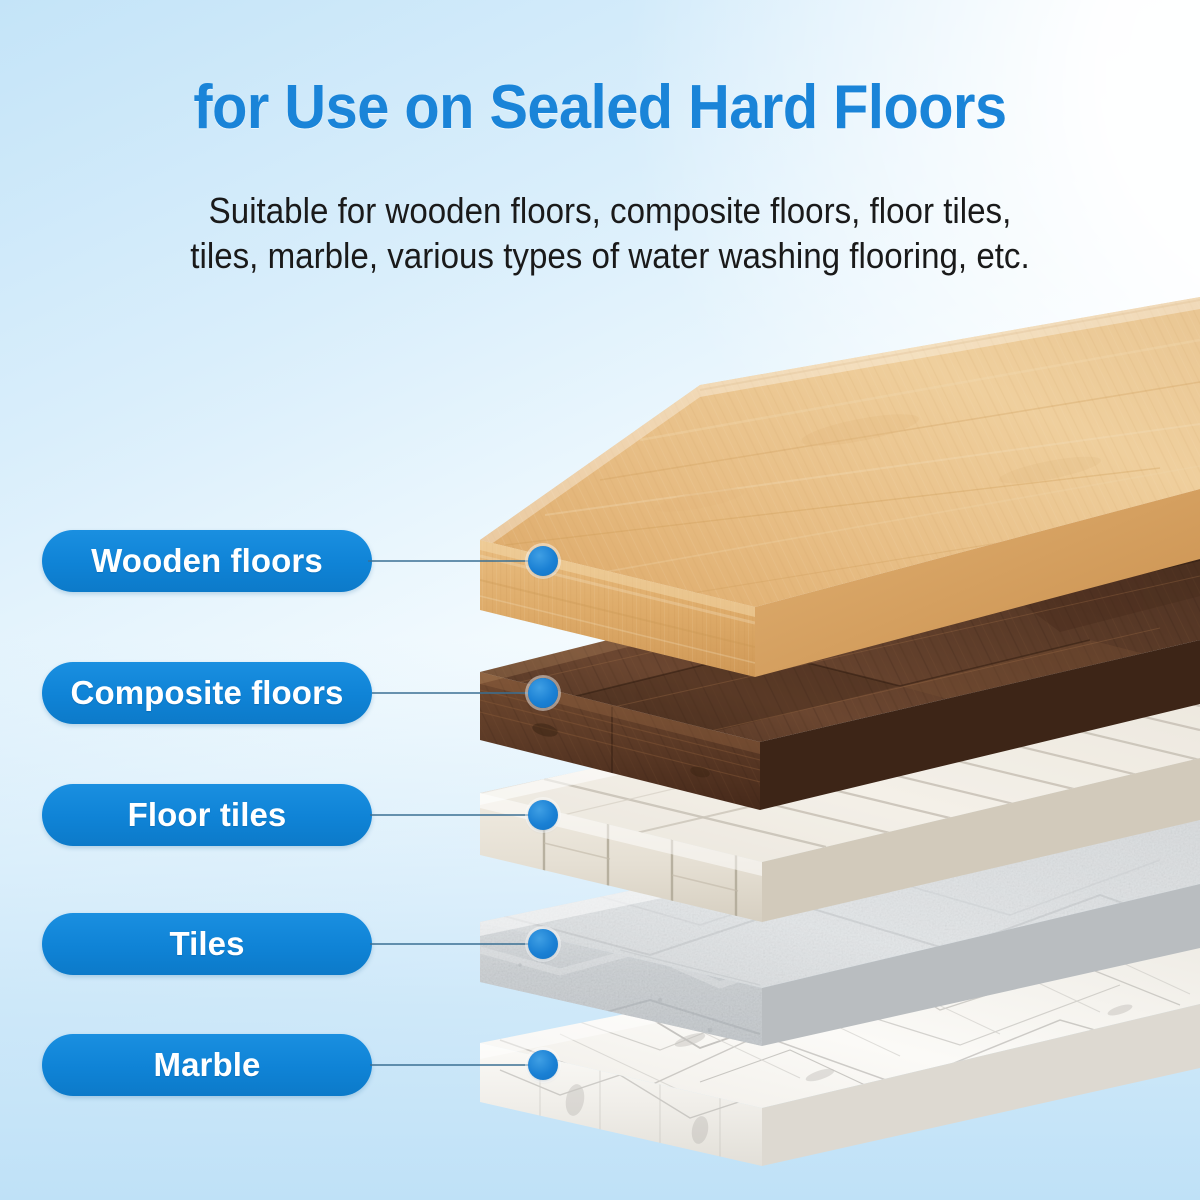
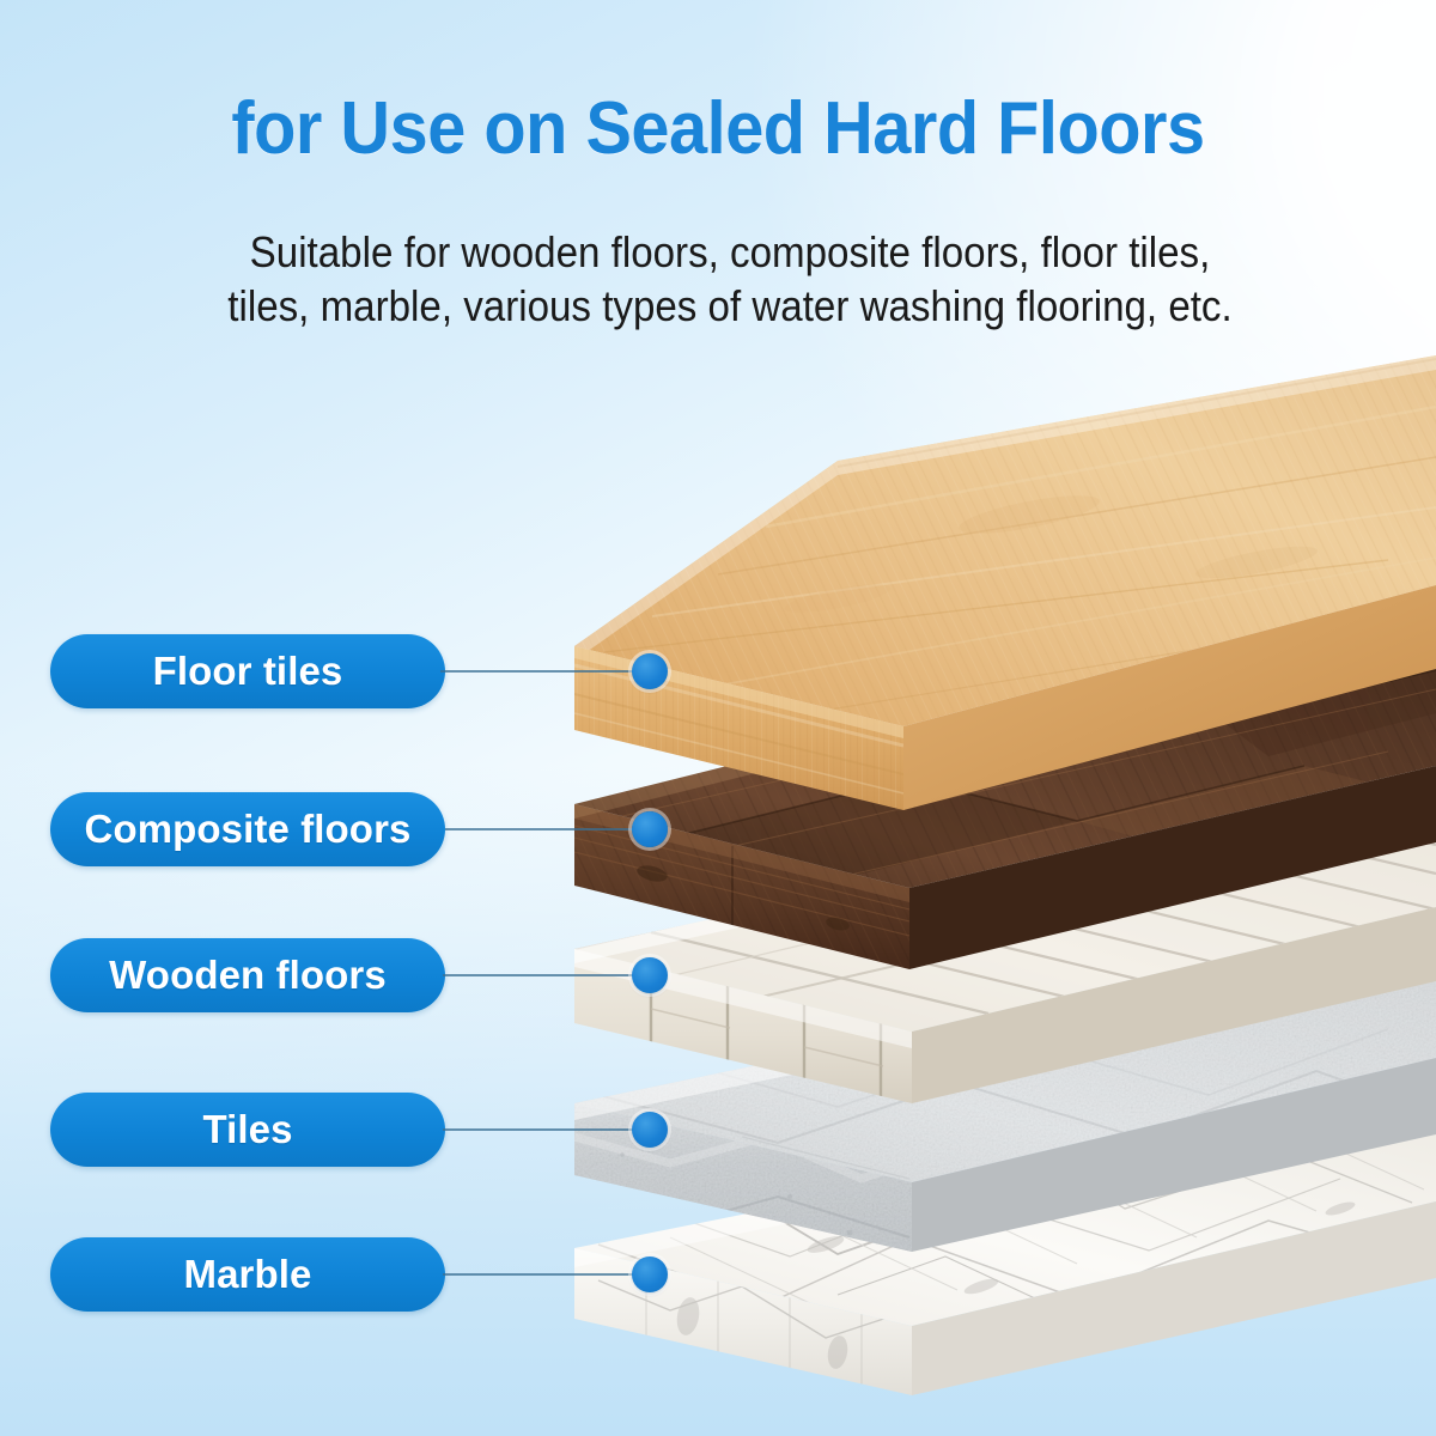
  for Use on Sealed Hard Floors
  Suitable for wooden floors, composite floors, floor tiles, tiles, marble, various types of water washing flooring, etc.
- Wooden floors
+ Floor tiles
  Composite floors
- Floor tiles
+ Wooden floors
  Tiles
  Marble
